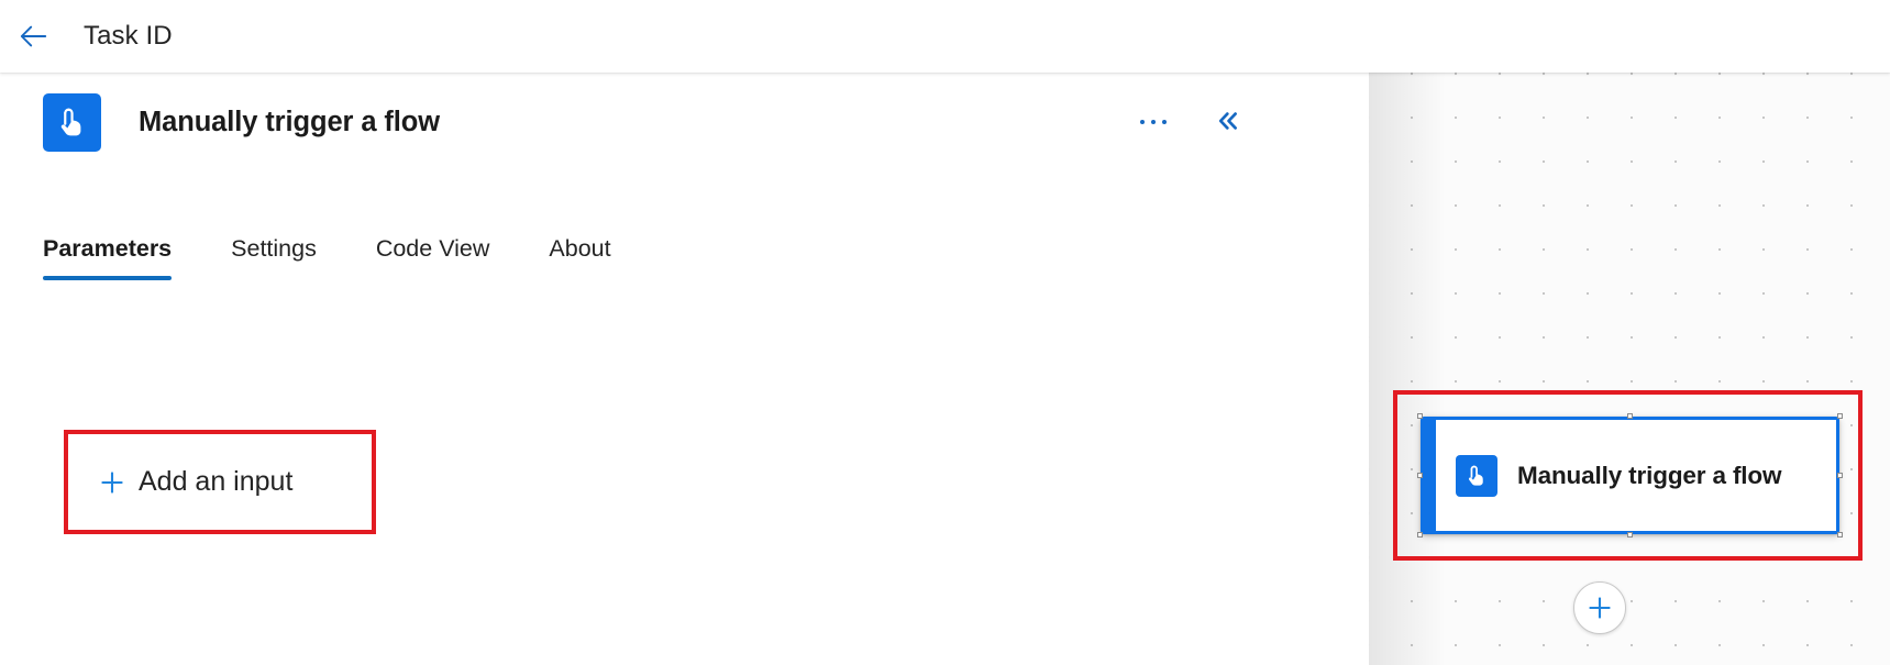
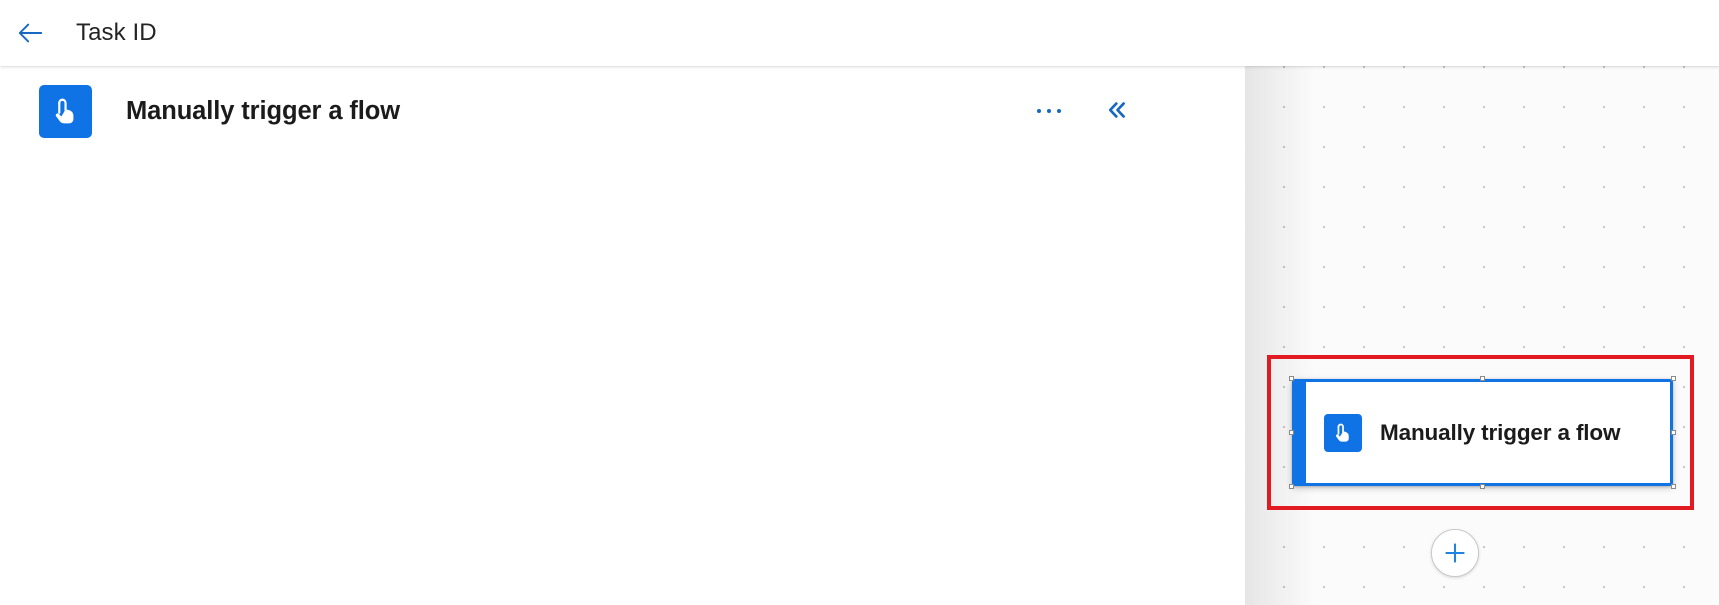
  Task ID
  Manually trigger a flow
- Parameters
- Settings
- Code View
- About
- Add an input
  Manually trigger a flow
